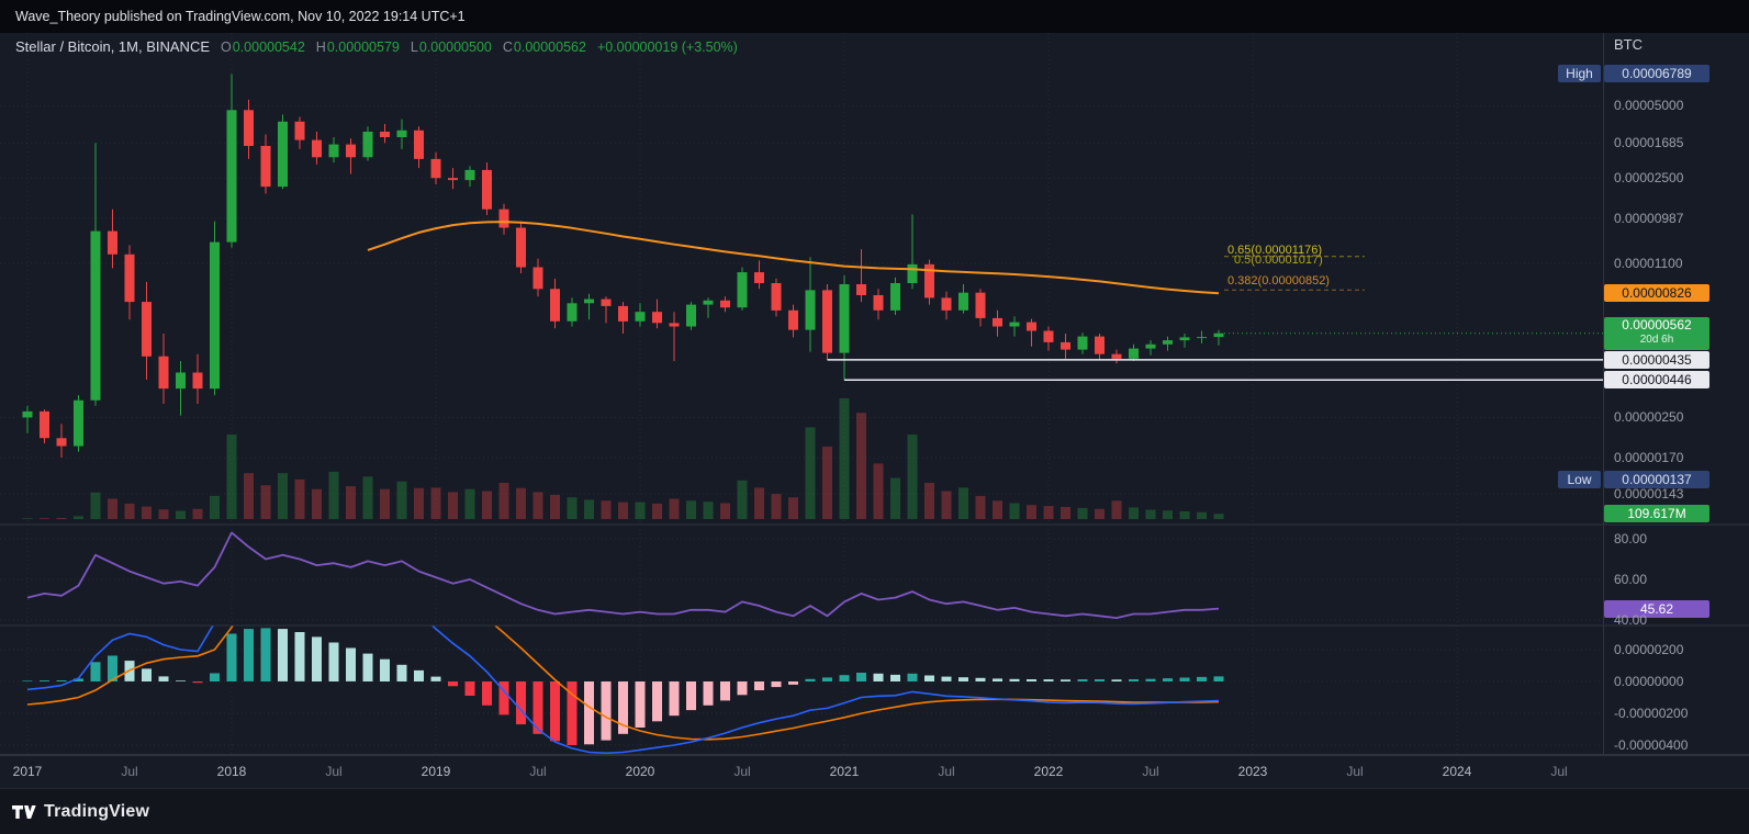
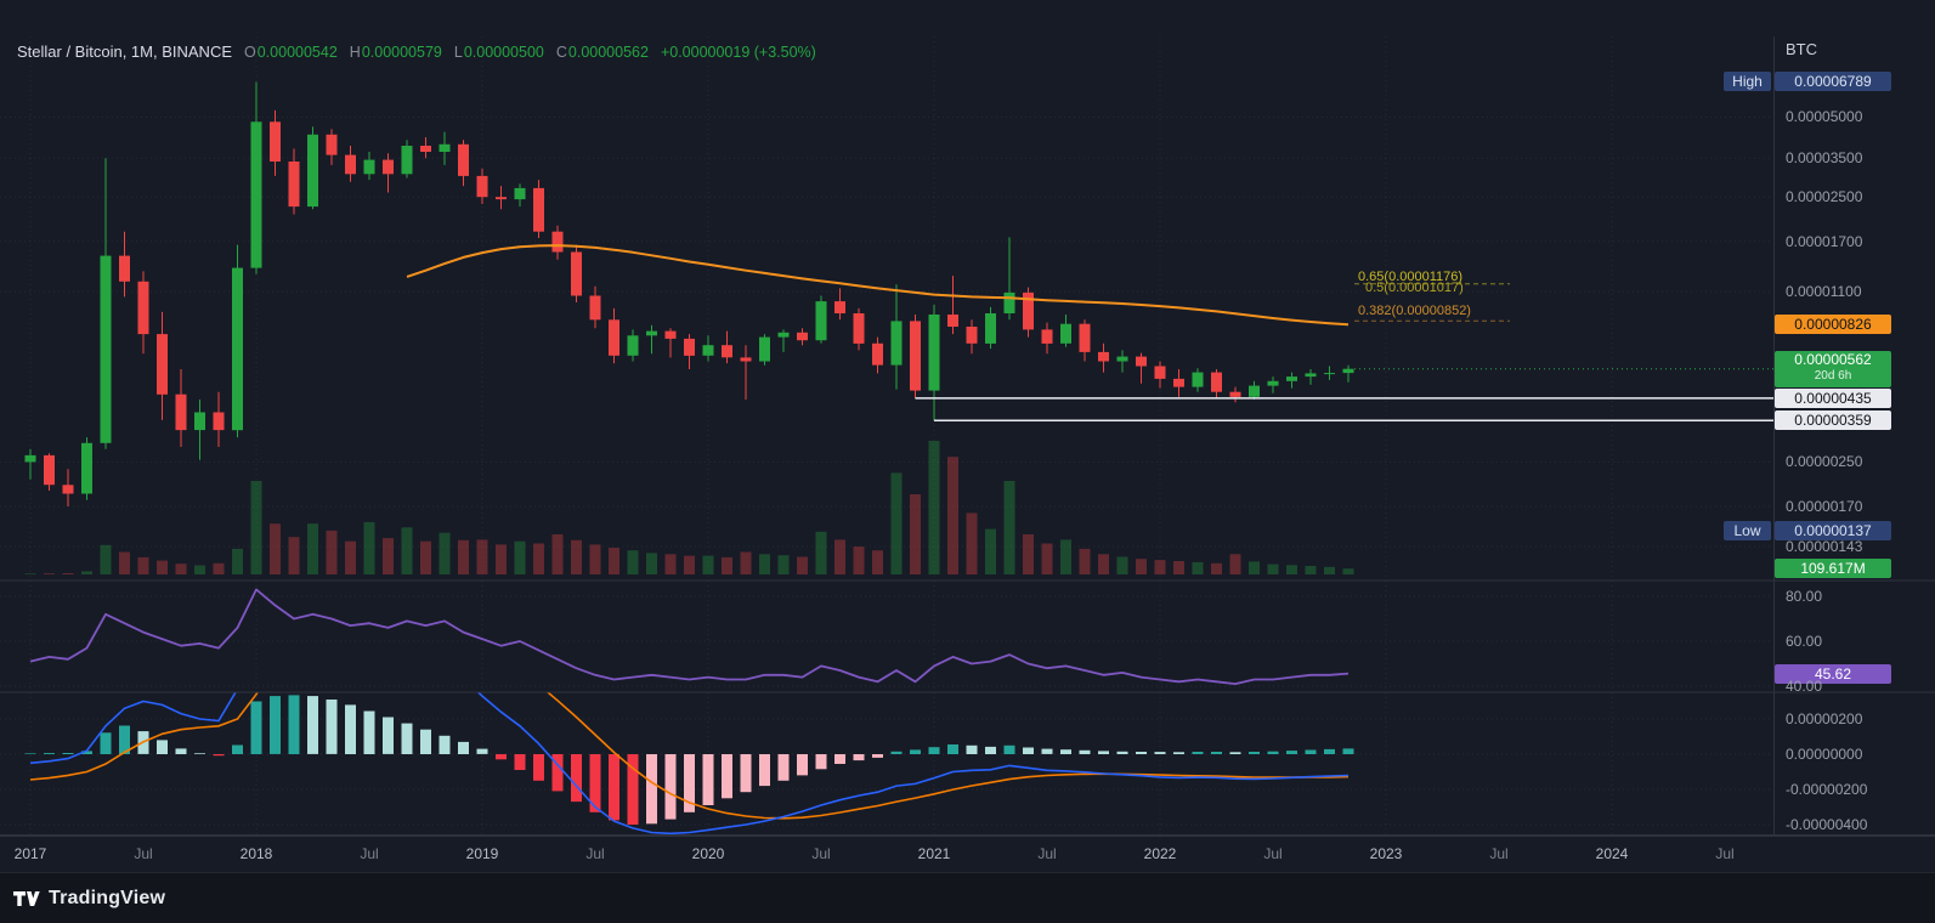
- Wave_Theory published on TradingView.com, Nov 10, 2022 19:14 UTC+1
  Stellar / Bitcoin, 1M, BINANCE
  O0.00000542
  H0.00000579
  L0.00000500
  C0.00000562
  +0.00000019 (+3.50%)
  BTC
  0.00006789
  0.00005000
- 0.00001685
+ 0.00003500
  0.00002500
- 0.00000987
+ 0.00001700
  0.00001100
  0.00000826
  0.00000562
  20d 6h
  0.00000435
- 0.00000446
+ 0.00000359
  0.00000250
  0.00000170
  0.00000137
  0.00000143
  109.617M
  80.00
  60.00
  45.62
  40.00
  0.00000200
  0.00000000
  -0.00000200
  -0.00000400
  High
  Low
  0.65(0.00001176)
  0.5(0.00001017)
  0.382(0.00000852)
  2017
  Jul
  2018
  Jul
  2019
  Jul
  2020
  Jul
  2021
  Jul
  2022
  Jul
  2023
  Jul
  2024
  Jul
  TradingView
